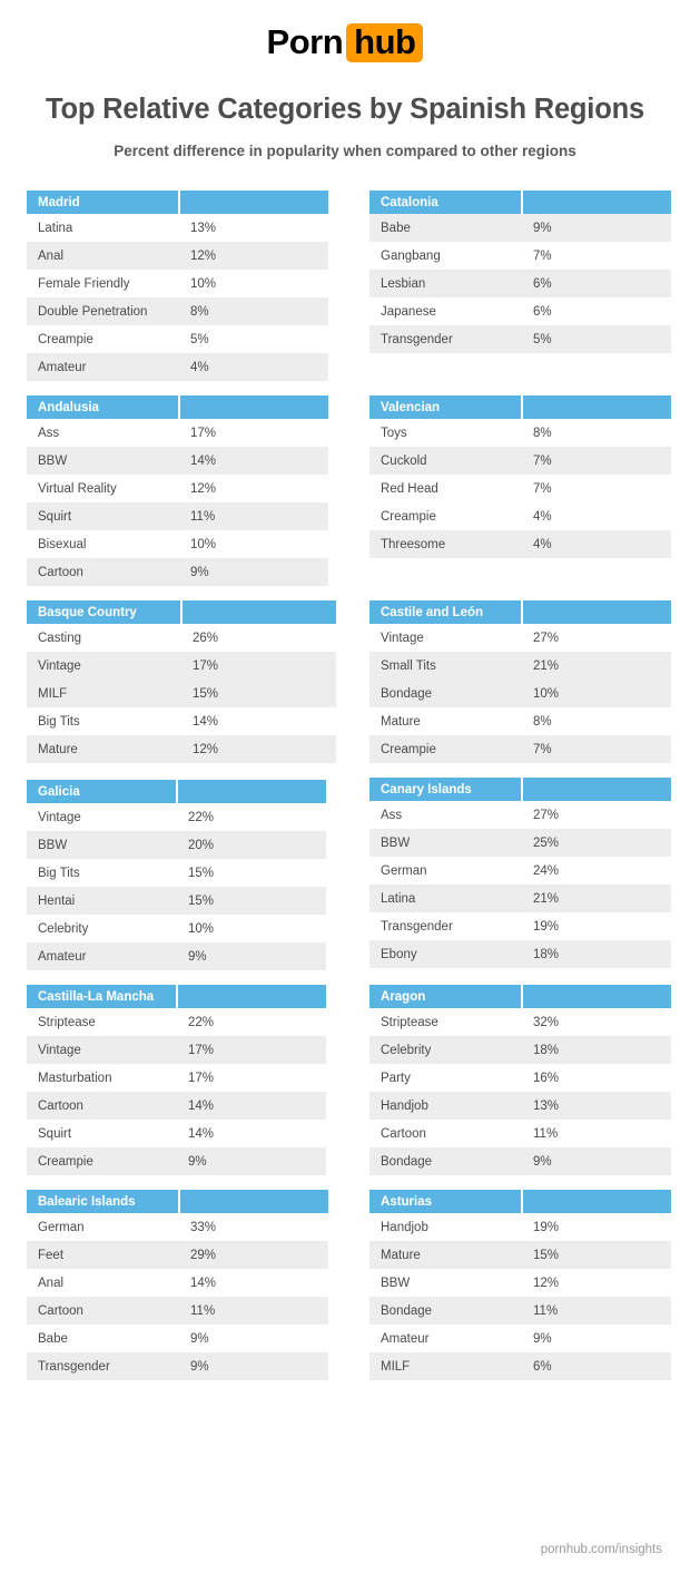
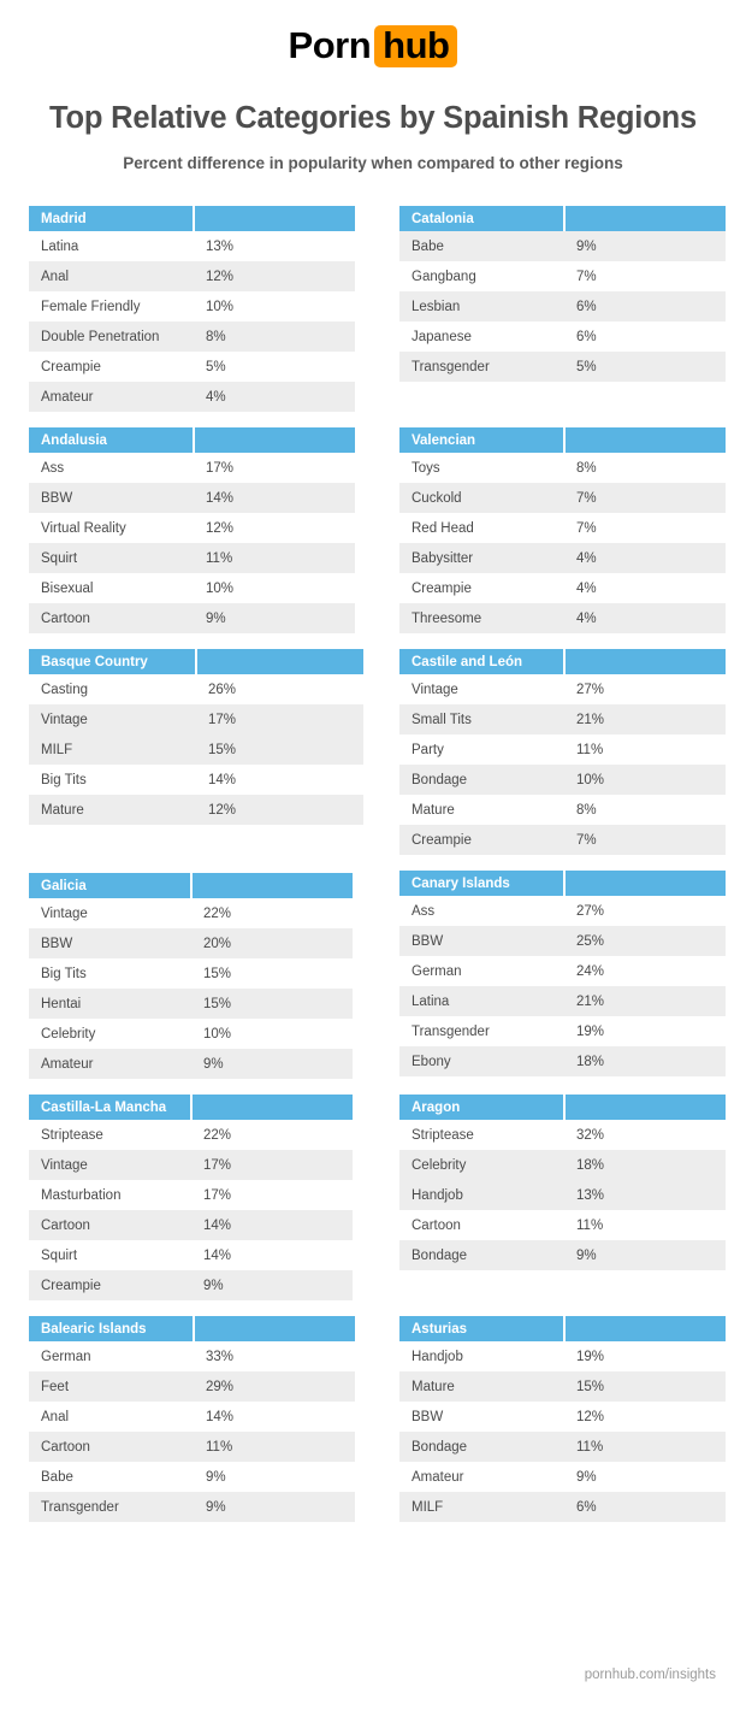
  Porn hub
  Top Relative Categories by Spainish Regions
  Percent difference in popularity when compared to other regions
  Madrid
  Latina	13%
  Anal	12%
  Female Friendly	10%
  Double Penetration	8%
  Creampie	5%
  Amateur	4%
  Catalonia
  Babe	9%
  Gangbang	7%
  Lesbian	6%
  Japanese	6%
  Transgender	5%
  Andalusia
  Ass	17%
  BBW	14%
  Virtual Reality	12%
  Squirt	11%
  Bisexual	10%
  Cartoon	9%
  Valencian
  Toys	8%
  Cuckold	7%
  Red Head	7%
+ Babysitter	4%
  Creampie	4%
  Threesome	4%
  Basque Country
  Casting	26%
  Vintage	17%
  MILF	15%
  Big Tits	14%
  Mature	12%
  Castile and León
  Vintage	27%
  Small Tits	21%
+ Party	11%
  Bondage	10%
  Mature	8%
  Creampie	7%
  Galicia
  Vintage	22%
  BBW	20%
  Big Tits	15%
  Hentai	15%
  Celebrity	10%
  Amateur	9%
  Canary Islands
  Ass	27%
  BBW	25%
  German	24%
  Latina	21%
  Transgender	19%
  Ebony	18%
  Castilla-La Mancha
  Striptease	22%
  Vintage	17%
  Masturbation	17%
  Cartoon	14%
  Squirt	14%
  Creampie	9%
  Aragon
  Striptease	32%
  Celebrity	18%
- Party	16%
  Handjob	13%
  Cartoon	11%
  Bondage	9%
  Balearic Islands
  German	33%
  Feet	29%
  Anal	14%
  Cartoon	11%
  Babe	9%
  Transgender	9%
  Asturias
  Handjob	19%
  Mature	15%
  BBW	12%
  Bondage	11%
  Amateur	9%
  MILF	6%
  pornhub.com/insights
